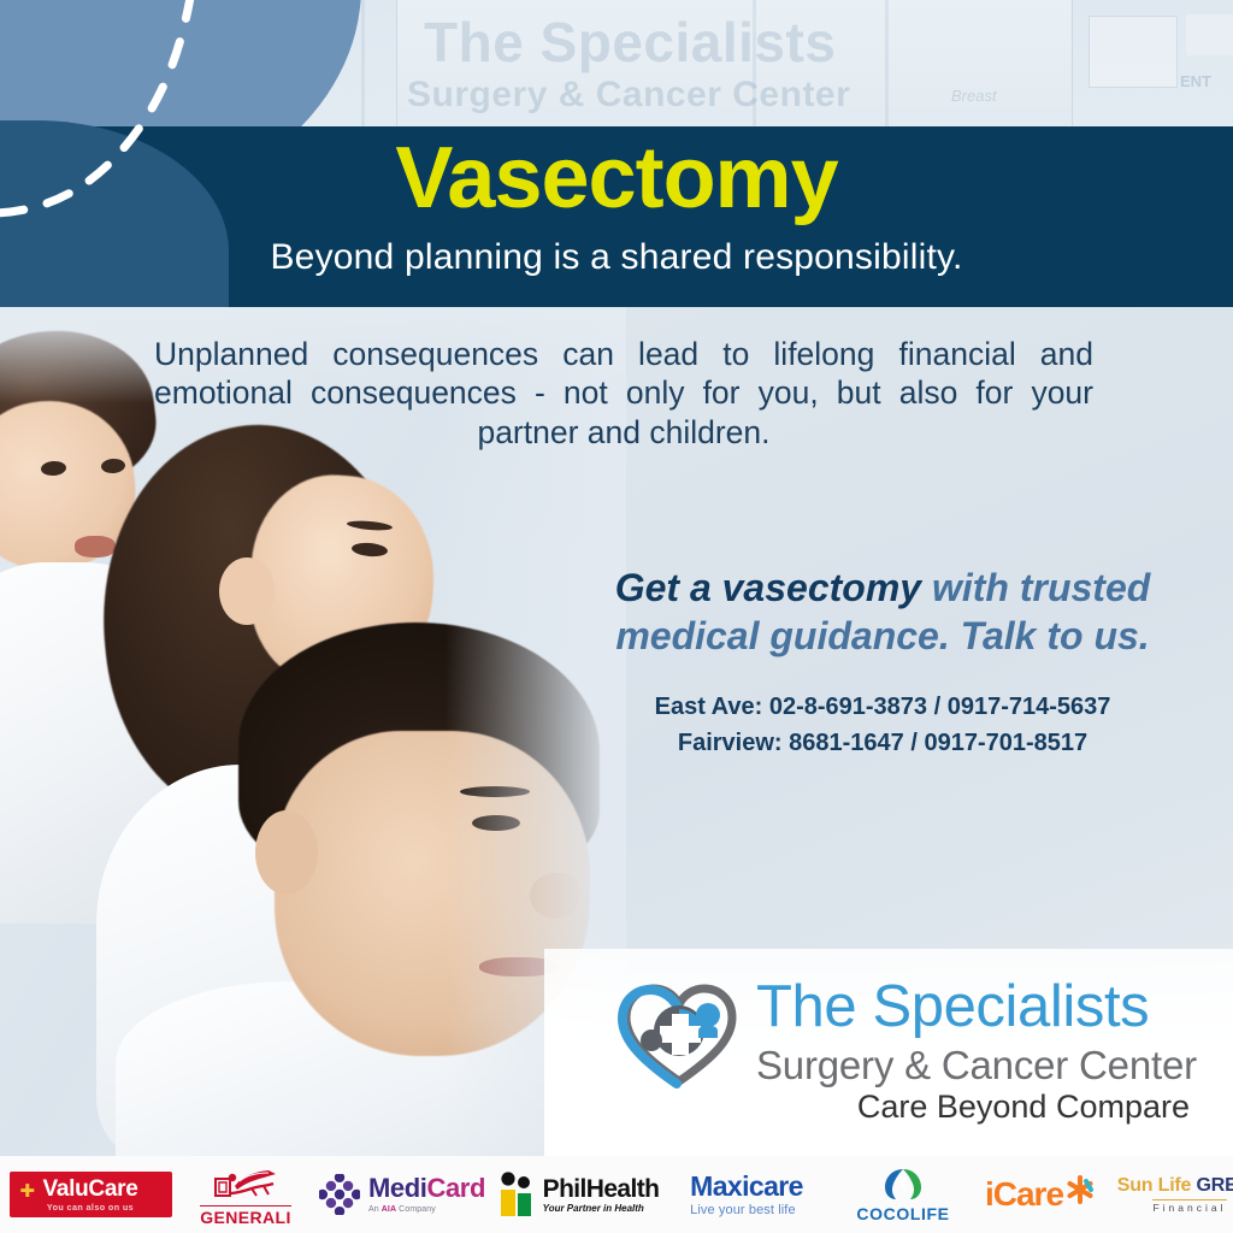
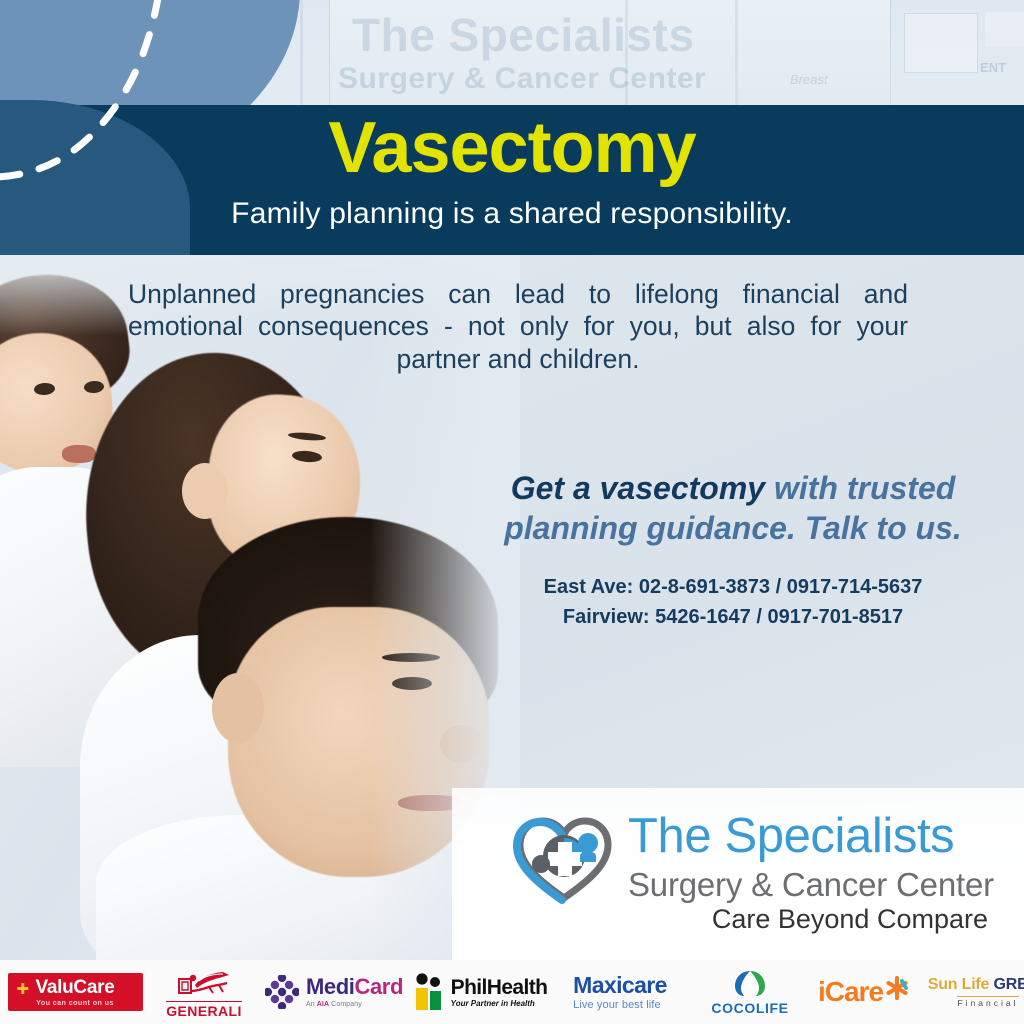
  The Specialists
  Surgery & Cancer Center
  Breast
  ENT
  Vasectomy
- Beyond planning is a shared responsibility.
+ Family planning is a shared responsibility.
- Unplanned consequences can lead to lifelong financial and emotional consequences - not only for you, but also for your partner and children.
+ Unplanned pregnancies can lead to lifelong financial and emotional consequences - not only for you, but also for your partner and children.
- Get a vasectomy with trusted medical guidance. Talk to us.
+ Get a vasectomy with trusted planning guidance. Talk to us.
  East Ave: 02-8-691-3873 / 0917-714-5637
- Fairview: 8681-1647 / 0917-701-8517
+ Fairview: 5426-1647 / 0917-701-8517
  The Specialists
  Surgery & Cancer Center
  Care Beyond Compare
  ✚
  ValuCare
- You can also on us
+ You can count on us
  GENERALI
  MediCard
  PhilHealth
  Your Partner in Health
  Maxicare
  Live your best life
  COCOLIFE
  iCare
  Sun Life GRE
  Financial
